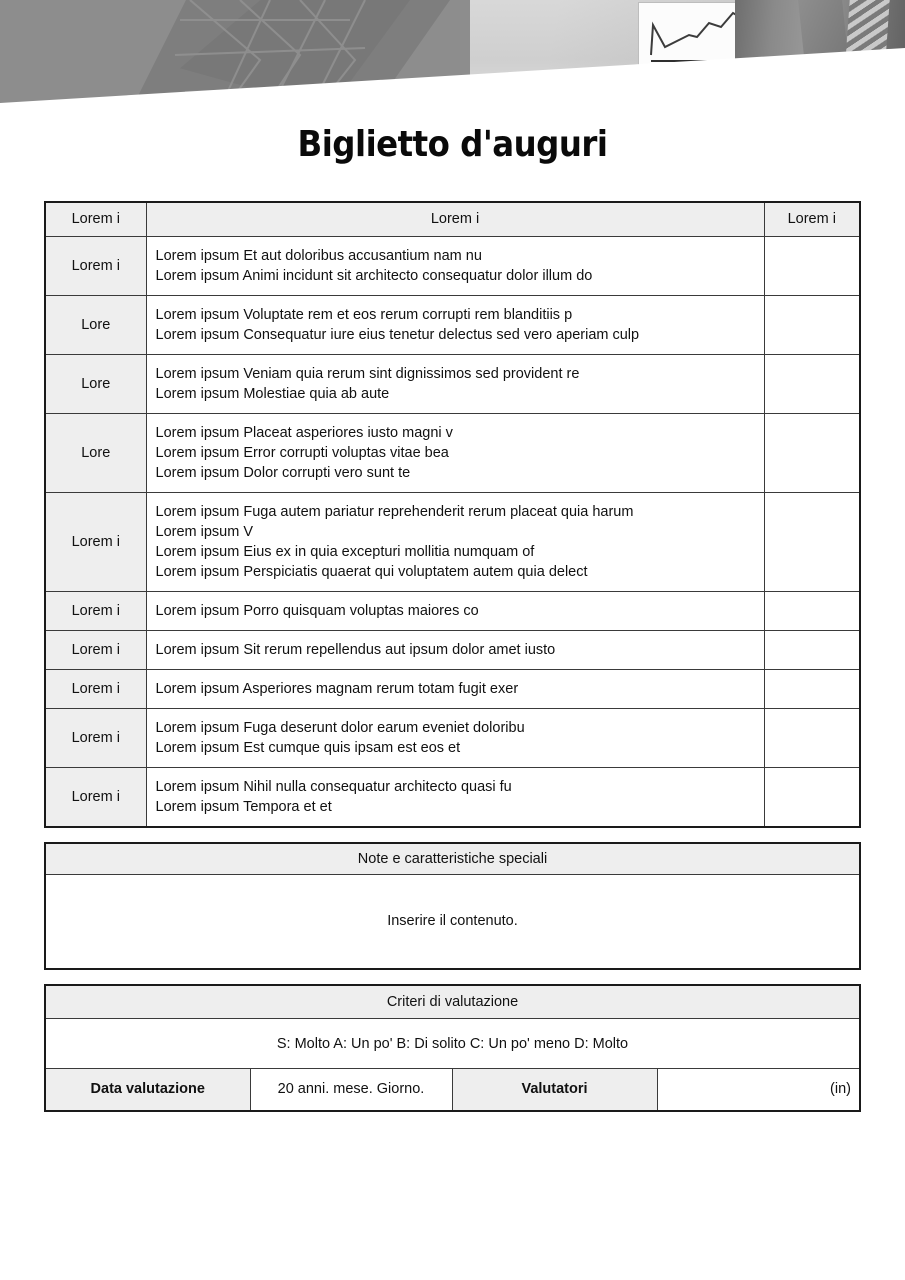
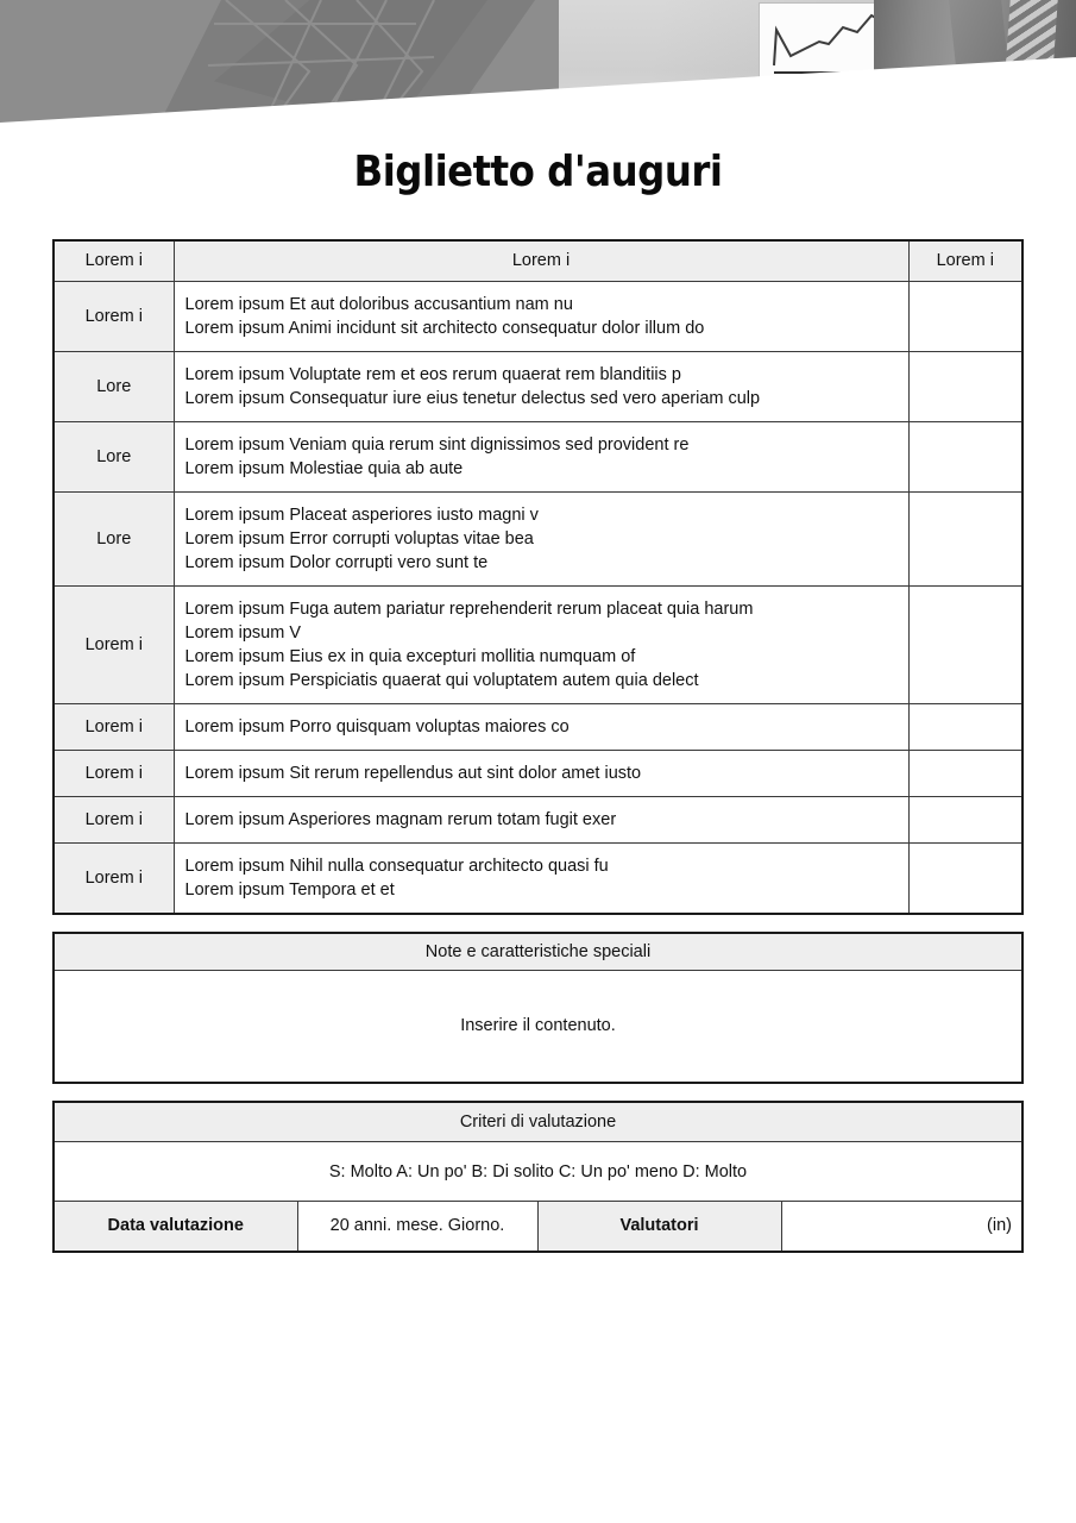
  Biglietto d'auguri
  Lorem i	Lorem i	Lorem i
  Lorem i	Lorem ipsum Et aut doloribus accusantium nam nu Lorem ipsum Animi incidunt sit architecto consequatur dolor illum do
- Lore	Lorem ipsum Voluptate rem et eos rerum corrupti rem blanditiis p Lorem ipsum Consequatur iure eius tenetur delectus sed vero aperiam culp
+ Lore	Lorem ipsum Voluptate rem et eos rerum quaerat rem blanditiis p Lorem ipsum Consequatur iure eius tenetur delectus sed vero aperiam culp
  Lore	Lorem ipsum Veniam quia rerum sint dignissimos sed provident re Lorem ipsum Molestiae quia ab aute
  Lore	Lorem ipsum Placeat asperiores iusto magni v Lorem ipsum Error corrupti voluptas vitae bea Lorem ipsum Dolor corrupti vero sunt te
  Lorem i	Lorem ipsum Fuga autem pariatur reprehenderit rerum placeat quia harum Lorem ipsum V Lorem ipsum Eius ex in quia excepturi mollitia numquam of Lorem ipsum Perspiciatis quaerat qui voluptatem autem quia delect
  Lorem i	Lorem ipsum Porro quisquam voluptas maiores co
- Lorem i	Lorem ipsum Sit rerum repellendus aut ipsum dolor amet iusto
+ Lorem i	Lorem ipsum Sit rerum repellendus aut sint dolor amet iusto
  Lorem i	Lorem ipsum Asperiores magnam rerum totam fugit exer
- Lorem i	Lorem ipsum Fuga deserunt dolor earum eveniet doloribu Lorem ipsum Est cumque quis ipsam est eos et
  Lorem i	Lorem ipsum Nihil nulla consequatur architecto quasi fu Lorem ipsum Tempora et et
  Note e caratteristiche speciali
  Inserire il contenuto.
  Criteri di valutazione
  S: Molto A: Un po' B: Di solito C: Un po' meno D: Molto
  Data valutazione	20 anni. mese. Giorno.	Valutatori	(in)
